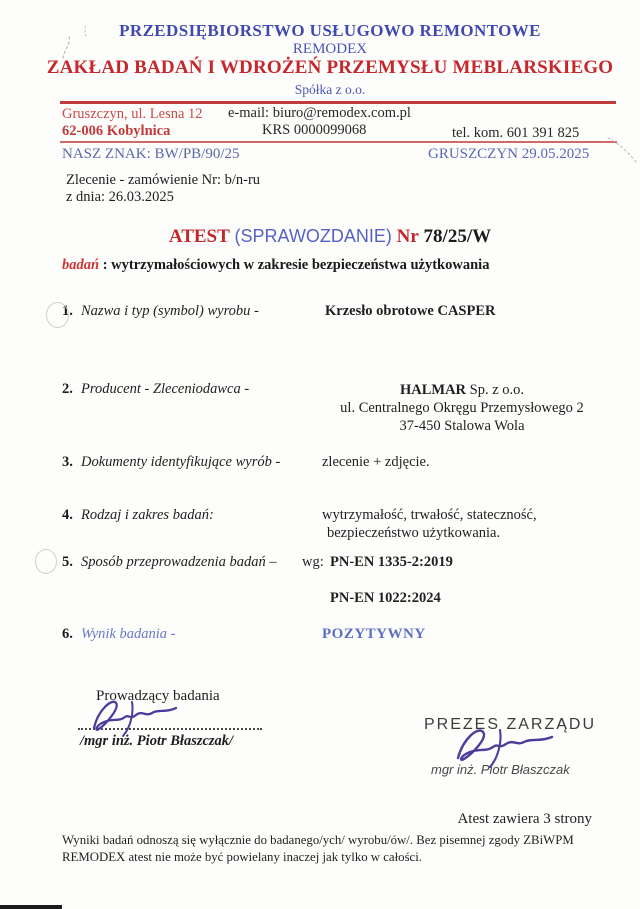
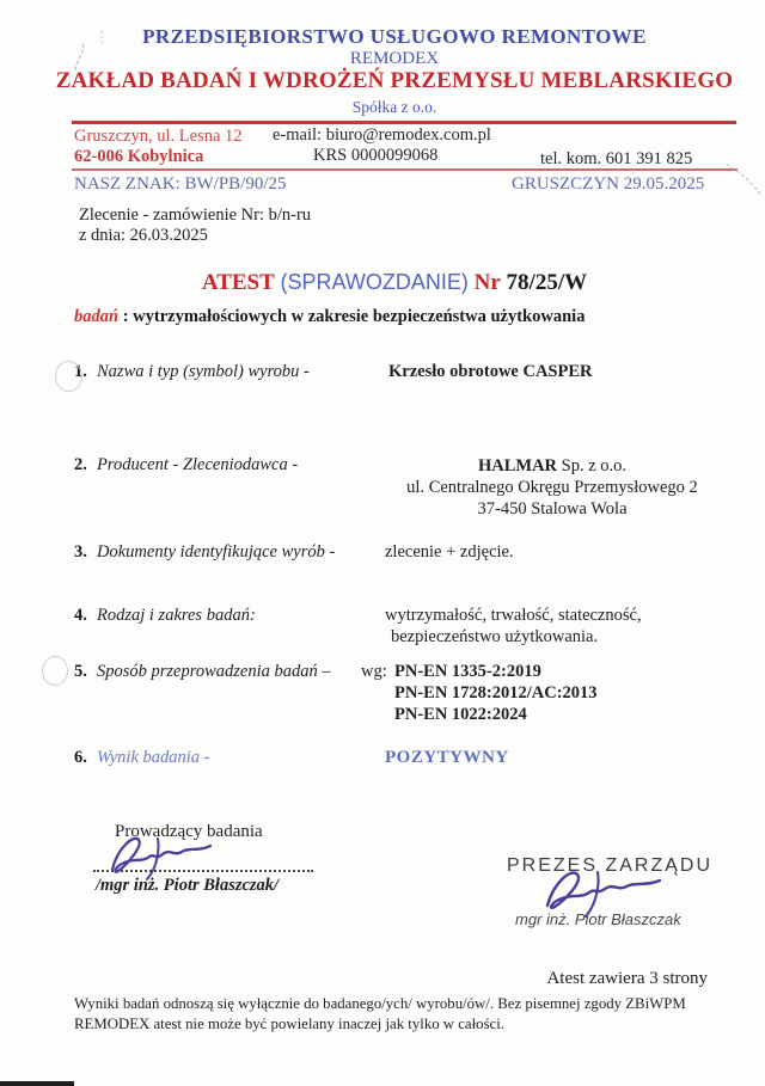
  PRZEDSIĘBIORSTWO USŁUGOWO REMONTOWE
  REMODEX
  ZAKŁAD BADAŃ I WDROŻEŃ PRZEMYSŁU MEBLARSKIEGO
  Spółka z o.o.
  Gruszczyn, ul. Lesna 12
  62-006 Kobylnica
  e-mail: biuro@remodex.com.pl
  KRS 0000099068
  tel. kom. 601 391 825
  NASZ ZNAK: BW/PB/90/25
  GRUSZCZYN 29.05.2025
  Zlecenie - zamówienie Nr: b/n-ru
  z dnia: 26.03.2025
  ATEST (SPRAWOZDANIE) Nr 78/25/W
  badań : wytrzymałościowych w zakresie bezpieczeństwa użytkowania
  1.
  Nazwa i typ (symbol) wyrobu -
  Krzesło obrotowe CASPER
  2.
  Producent - Zleceniodawca -
  HALMAR Sp. z o.o.
  ul. Centralnego Okręgu Przemysłowego 2
  37-450 Stalowa Wola
  3.
  Dokumenty identyfikujące wyrób -
  zlecenie + zdjęcie.
  4.
  Rodzaj i zakres badań:
  wytrzymałość, trwałość, stateczność,
  bezpieczeństwo użytkowania.
  5.
  Sposób przeprowadzenia badań –
  wg:
  PN-EN 1335-2:2019
+ PN-EN 1728:2012/AC:2013
  PN-EN 1022:2024
  6.
  Wynik badania -
  POZYTYWNY
  Prowadzący badania
  /mgr inż. Piotr Błaszczak/
  PREZES ZARZĄDU
  mgr inż. Piotr Błaszczak
  Atest zawiera 3 strony
  Wyniki badań odnoszą się wyłącznie do badanego/ych/ wyrobu/ów/. Bez pisemnej zgody ZBiWPM REMODEX atest nie może być powielany inaczej jak tylko w całości.
